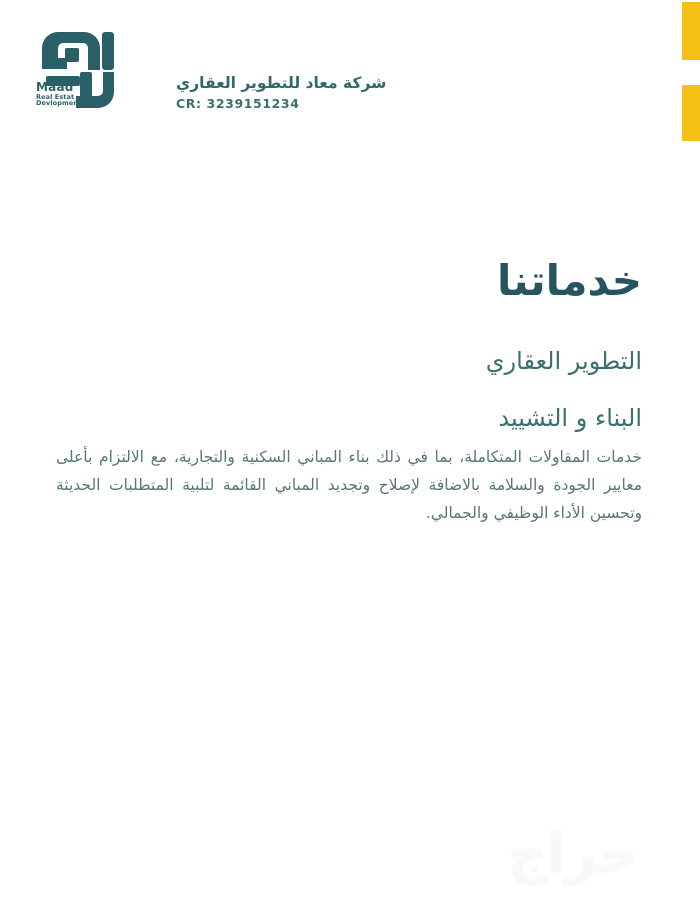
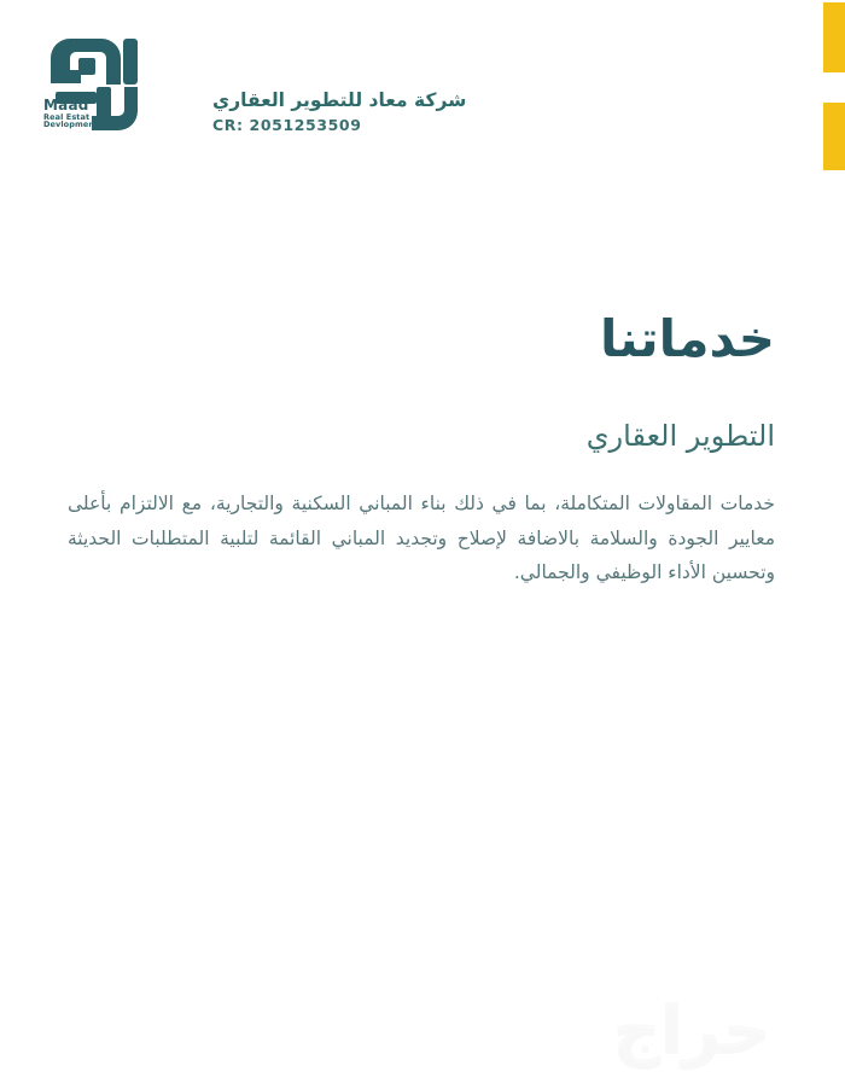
  Maad
  Real Estat
  Devlopment
  شركة معاد للتطوير العقاري
- CR: 3239151234
+ CR: 2051253509
  خدماتنا
  التطوير العقاري
- البناء و التشييد
  خدمات المقاولات المتكاملة، بما في ذلك بناء المباني السكنية والتجارية، مع الالتزام بأعلى معايير الجودة والسلامة بالاضافة لإصلاح وتجديد المباني القائمة لتلبية المتطلبات الحديثة وتحسين الأداء الوظيفي والجمالي.
